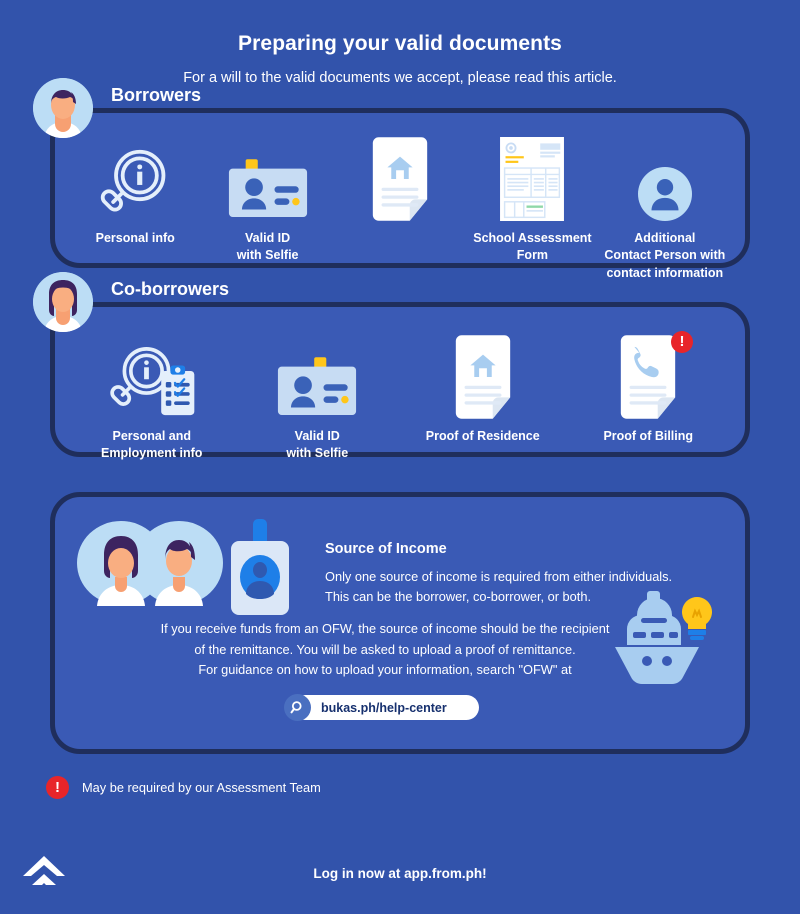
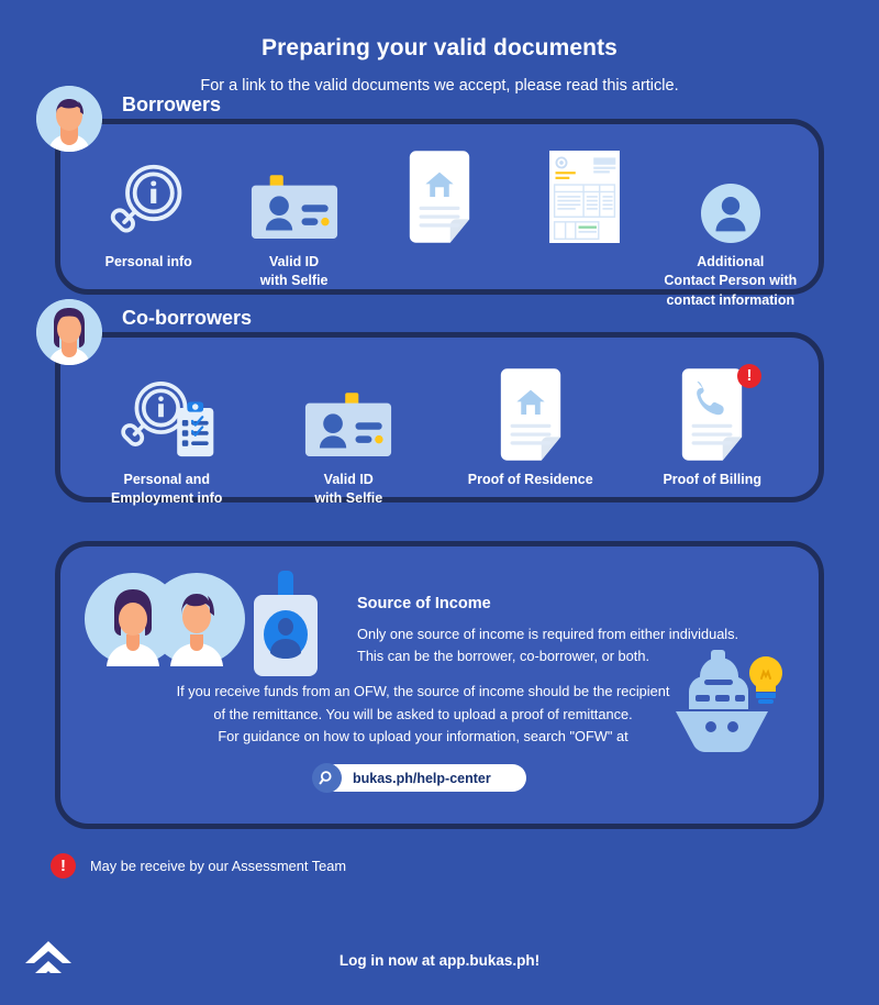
  Preparing your valid documents
- For a will to the valid documents we accept, please read this article.
+ For a link to the valid documents we accept, please read this article.
  Borrowers
  Personal info
  Valid ID
  with Selfie
- School Assessment
- Form
  Additional
  Contact Person with
  contact information
  Co-borrowers
  Personal and
  Employment info
  Valid ID
  with Selfie
  Proof of Residence
  !
  Proof of Billing
  Source of Income
  Only one source of income is required from either individuals.
  This can be the borrower, co-borrower, or both.
  If you receive funds from an OFW, the source of income should be the recipient
  of the remittance. You will be asked to upload a proof of remittance.
  For guidance on how to upload your information, search "OFW" at
  bukas.ph/help-center
  !
- May be required by our Assessment Team
+ May be receive by our Assessment Team
- Log in now at app.from.ph!
+ Log in now at app.bukas.ph!
